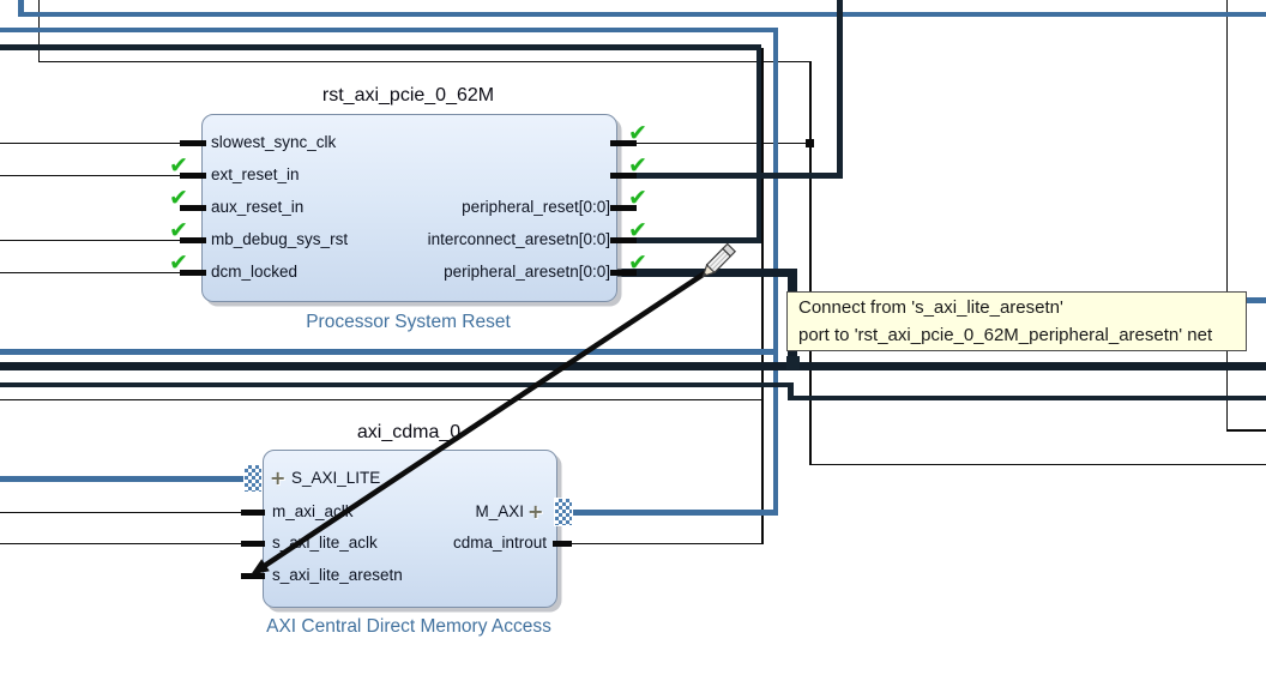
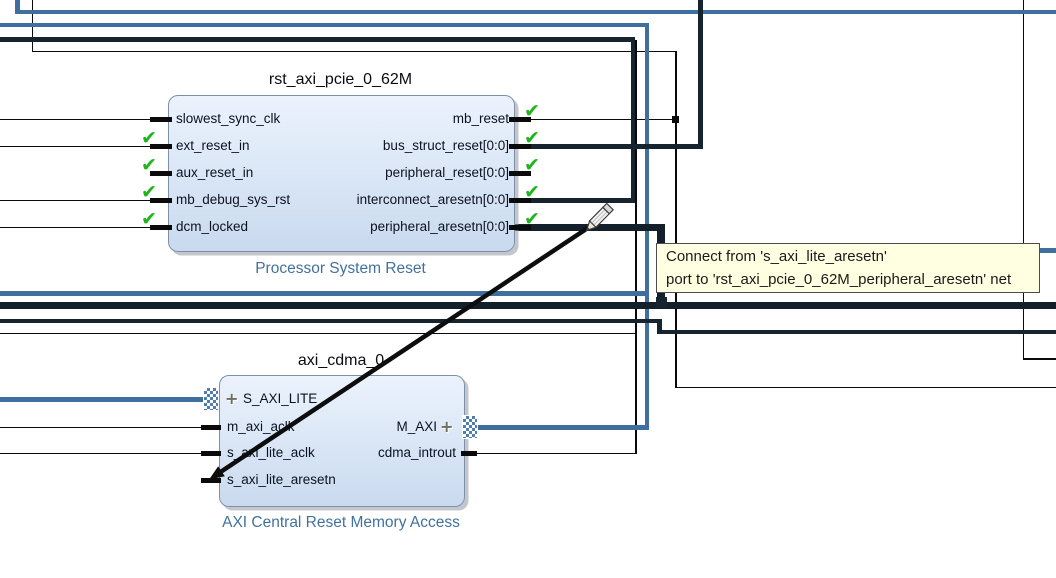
  rst_axi_pcie_0_62M
  Processor System Reset
  slowest_sync_clk
  ext_reset_in
  aux_reset_in
  mb_debug_sys_rst
  dcm_locked
+ mb_reset
+ bus_struct_reset[0:0]
  peripheral_reset[0:0]
  interconnect_aresetn[0:0]
  peripheral_aresetn[0:0]
  ✔
  ✔
  ✔
  ✔
  ✔
  ✔
  ✔
  ✔
  ✔
  axi_cdma_0
- AXI Central Direct Memory Access
+ AXI Central Reset Memory Access
  +
  S_AXI_LITE
  m_axi_ac
  s_ai_lite_aclk
  s_axi_lite_aresetn
  M_AXI
  +
  cdma_introut
  Connect from 's_axi_lite_aresetn'
  port to 'rst_axi_pcie_0_62M_peripheral_aresetn' net
